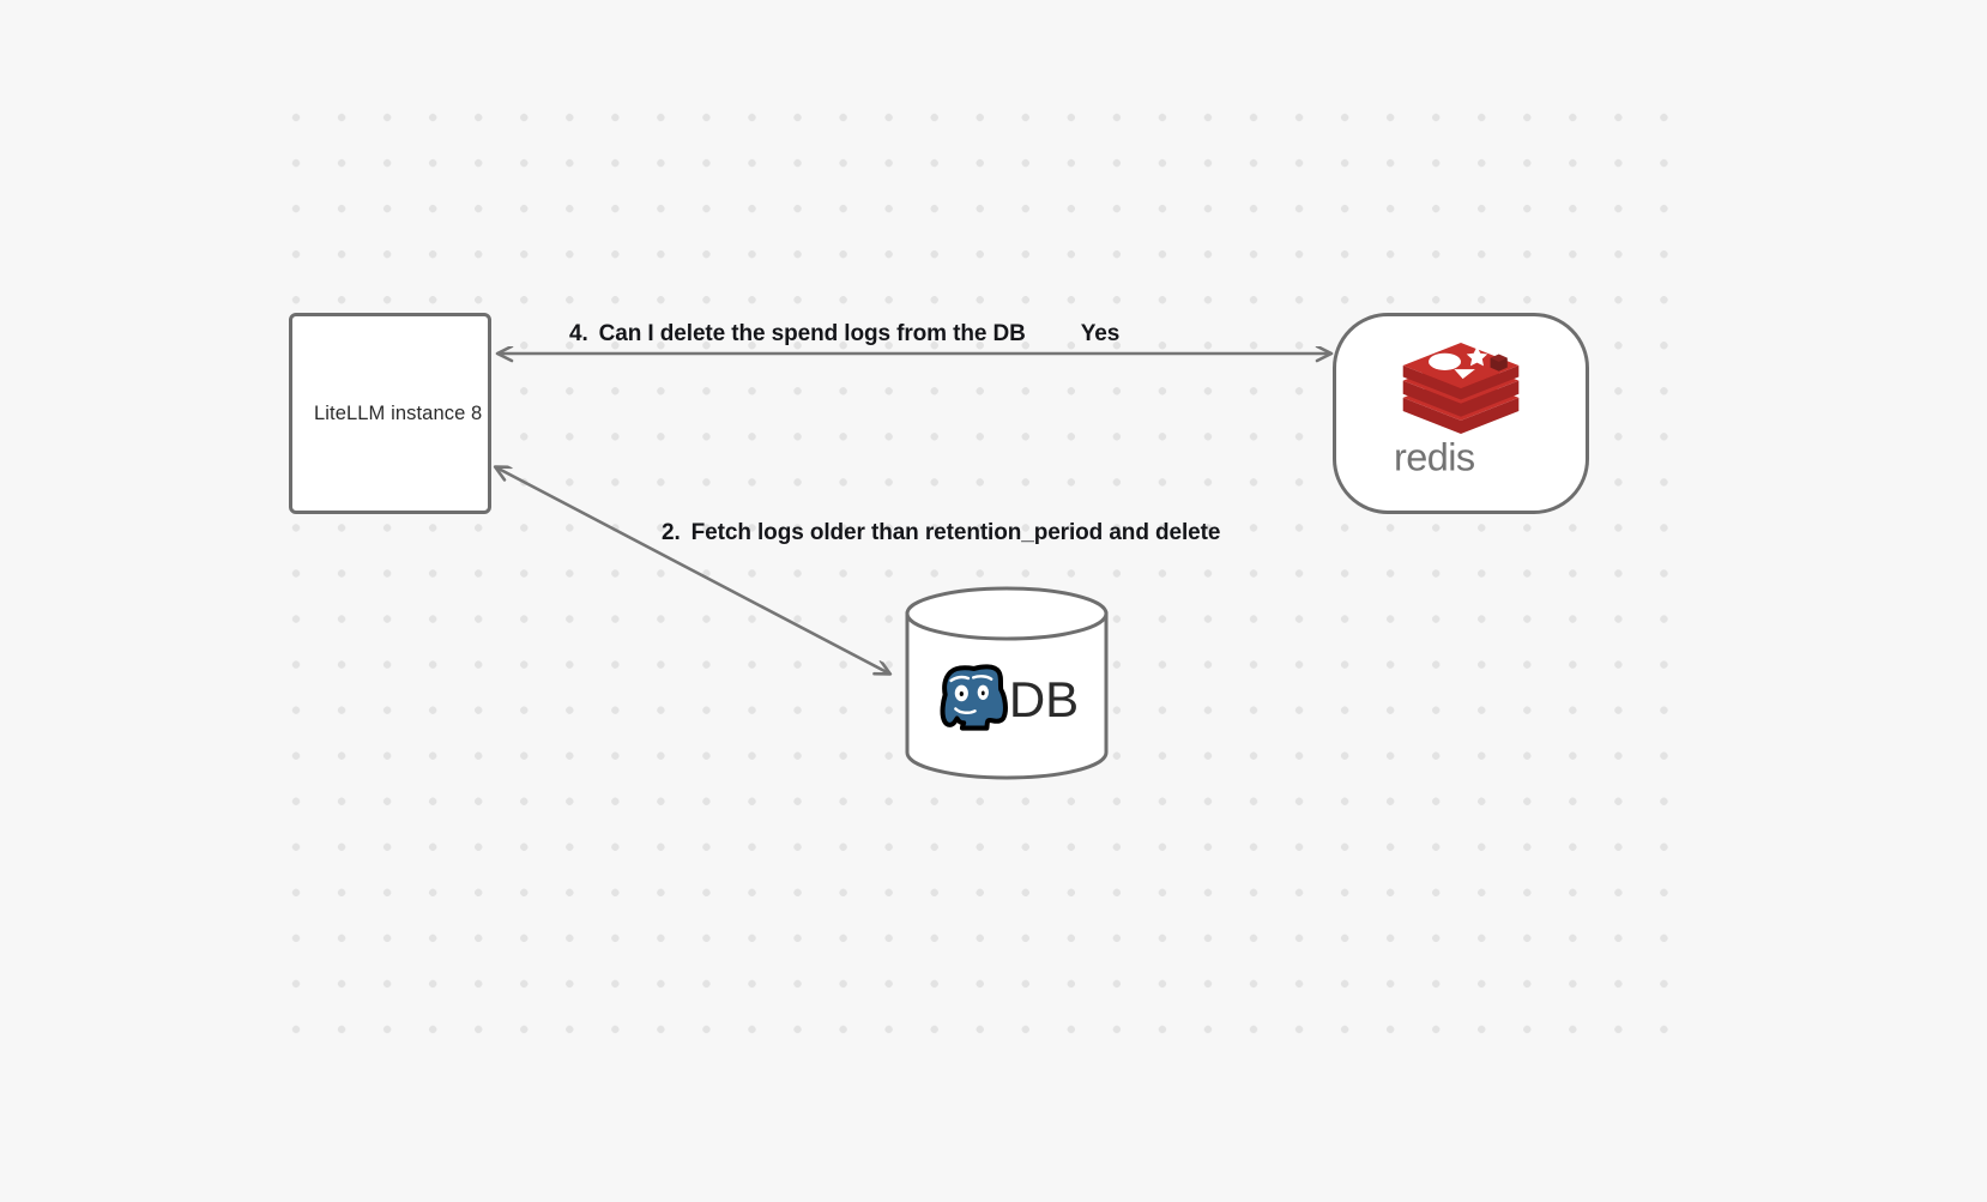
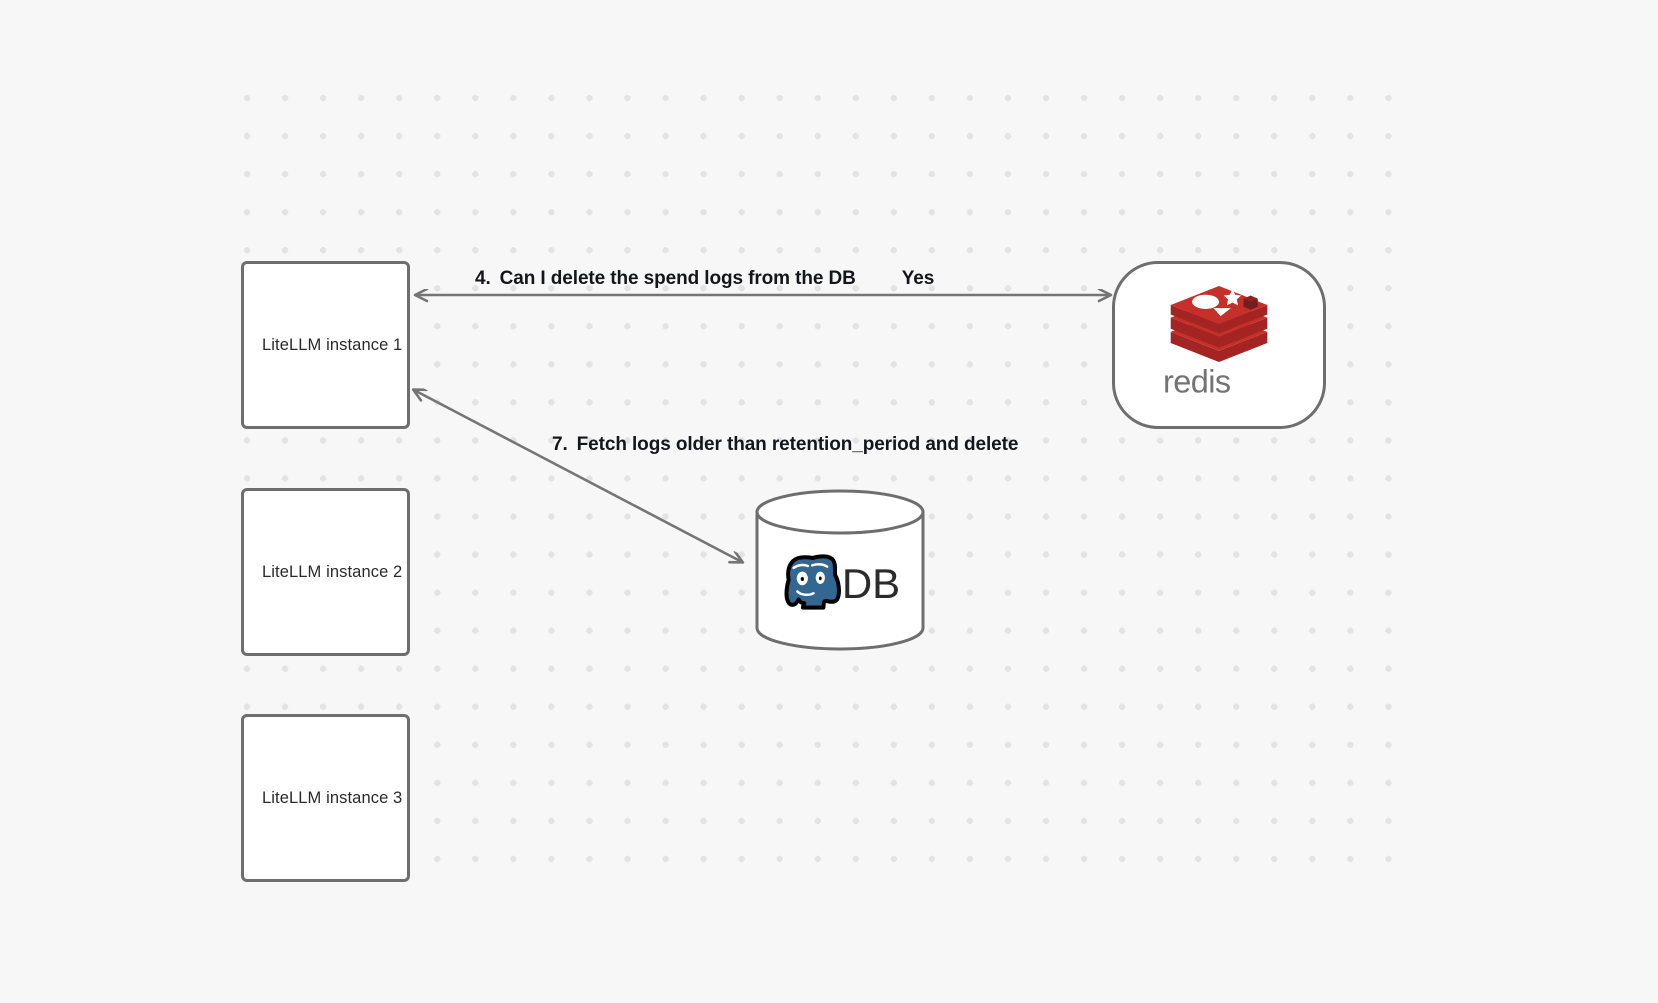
  4. Can I delete the spend logs from the DB Yes
- 2. Fetch logs older than retention_period and delete
+ 7. Fetch logs older than retention_period and delete
- LiteLLM instance 8
+ LiteLLM instance 1
+ LiteLLM instance 2
+ LiteLLM instance 3
  redis
  DB
